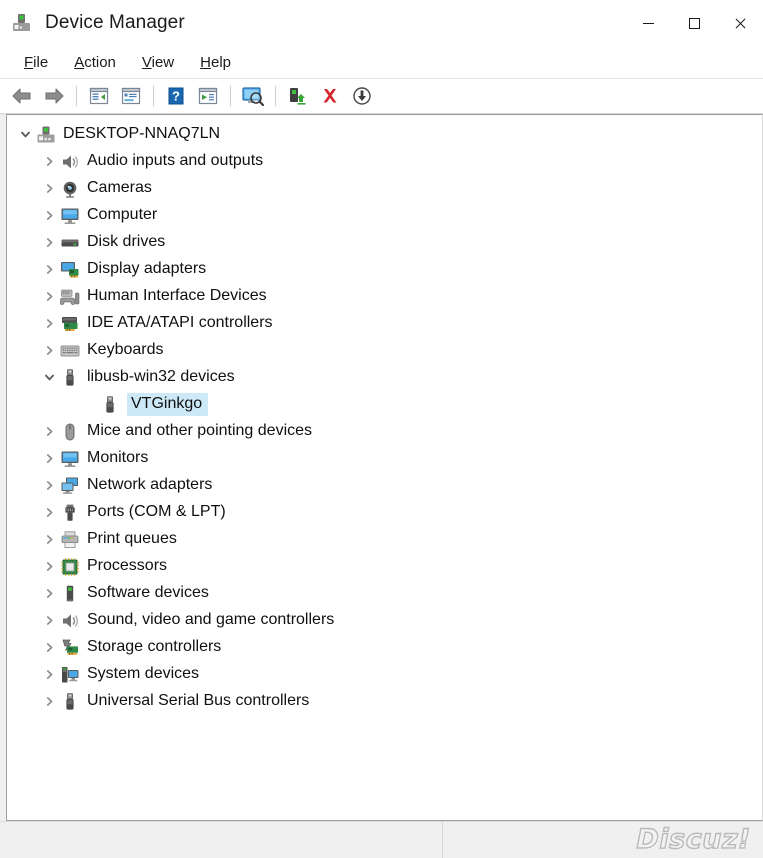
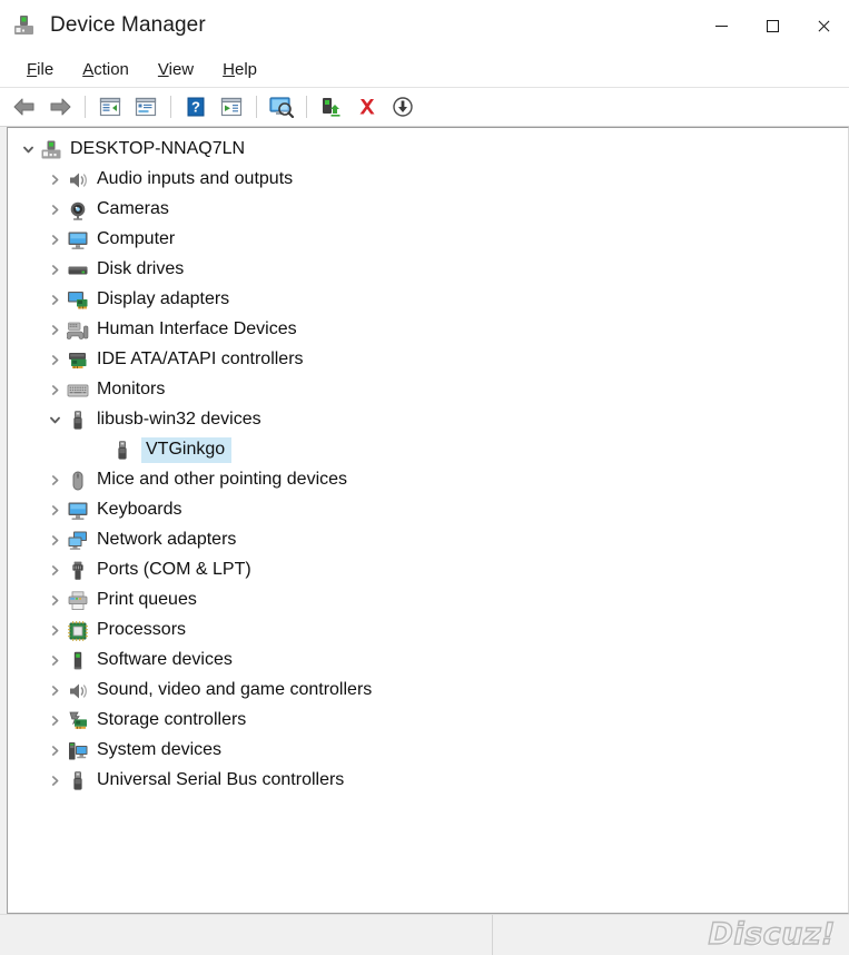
  Device Manager
  File
  Action
  View
  Help
  ?
  DESKTOP-NNAQ7LN
  Audio inputs and outputs
  Cameras
  Computer
  Disk drives
  Display adapters
  Human Interface Devices
  IDE ATA/ATAPI controllers
- Keyboards
+ Monitors
  libusb-win32 devices
  VTGinkgo
  Mice and other pointing devices
- Monitors
+ Keyboards
  Network adapters
  Ports (COM & LPT)
  Print queues
  Processors
  Software devices
  Sound, video and game controllers
  Storage controllers
  System devices
  Universal Serial Bus controllers
  Discuz!
